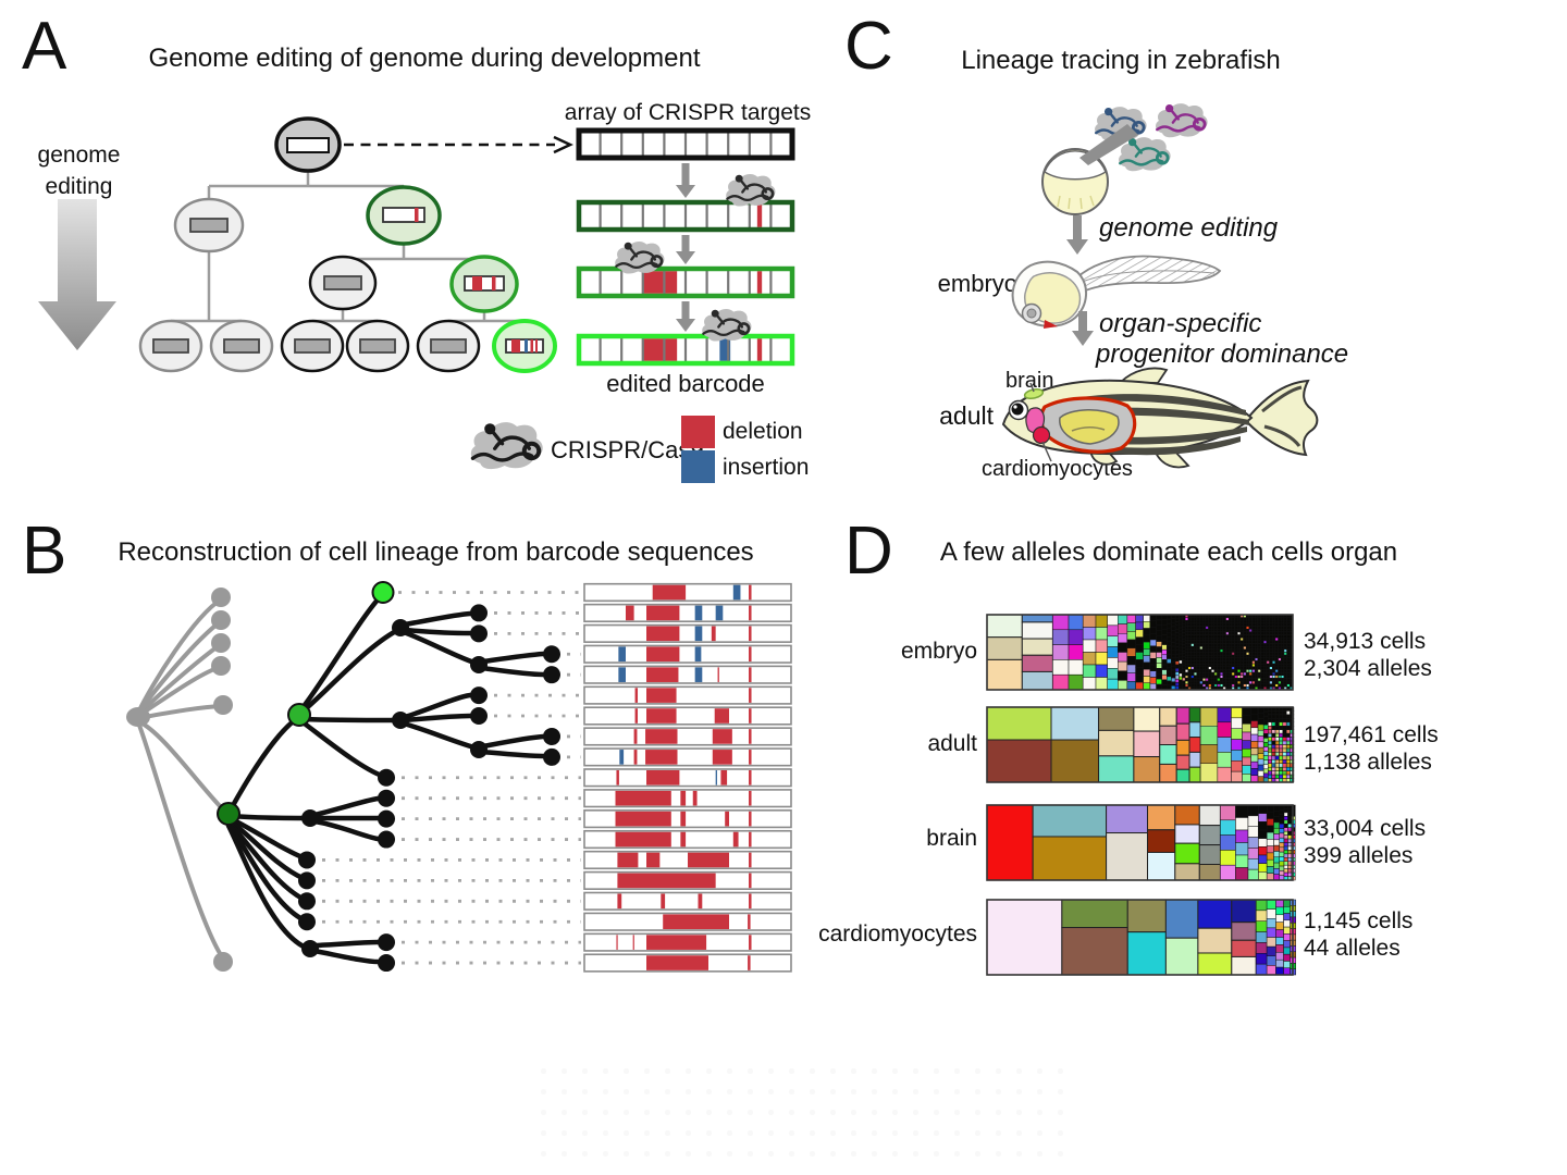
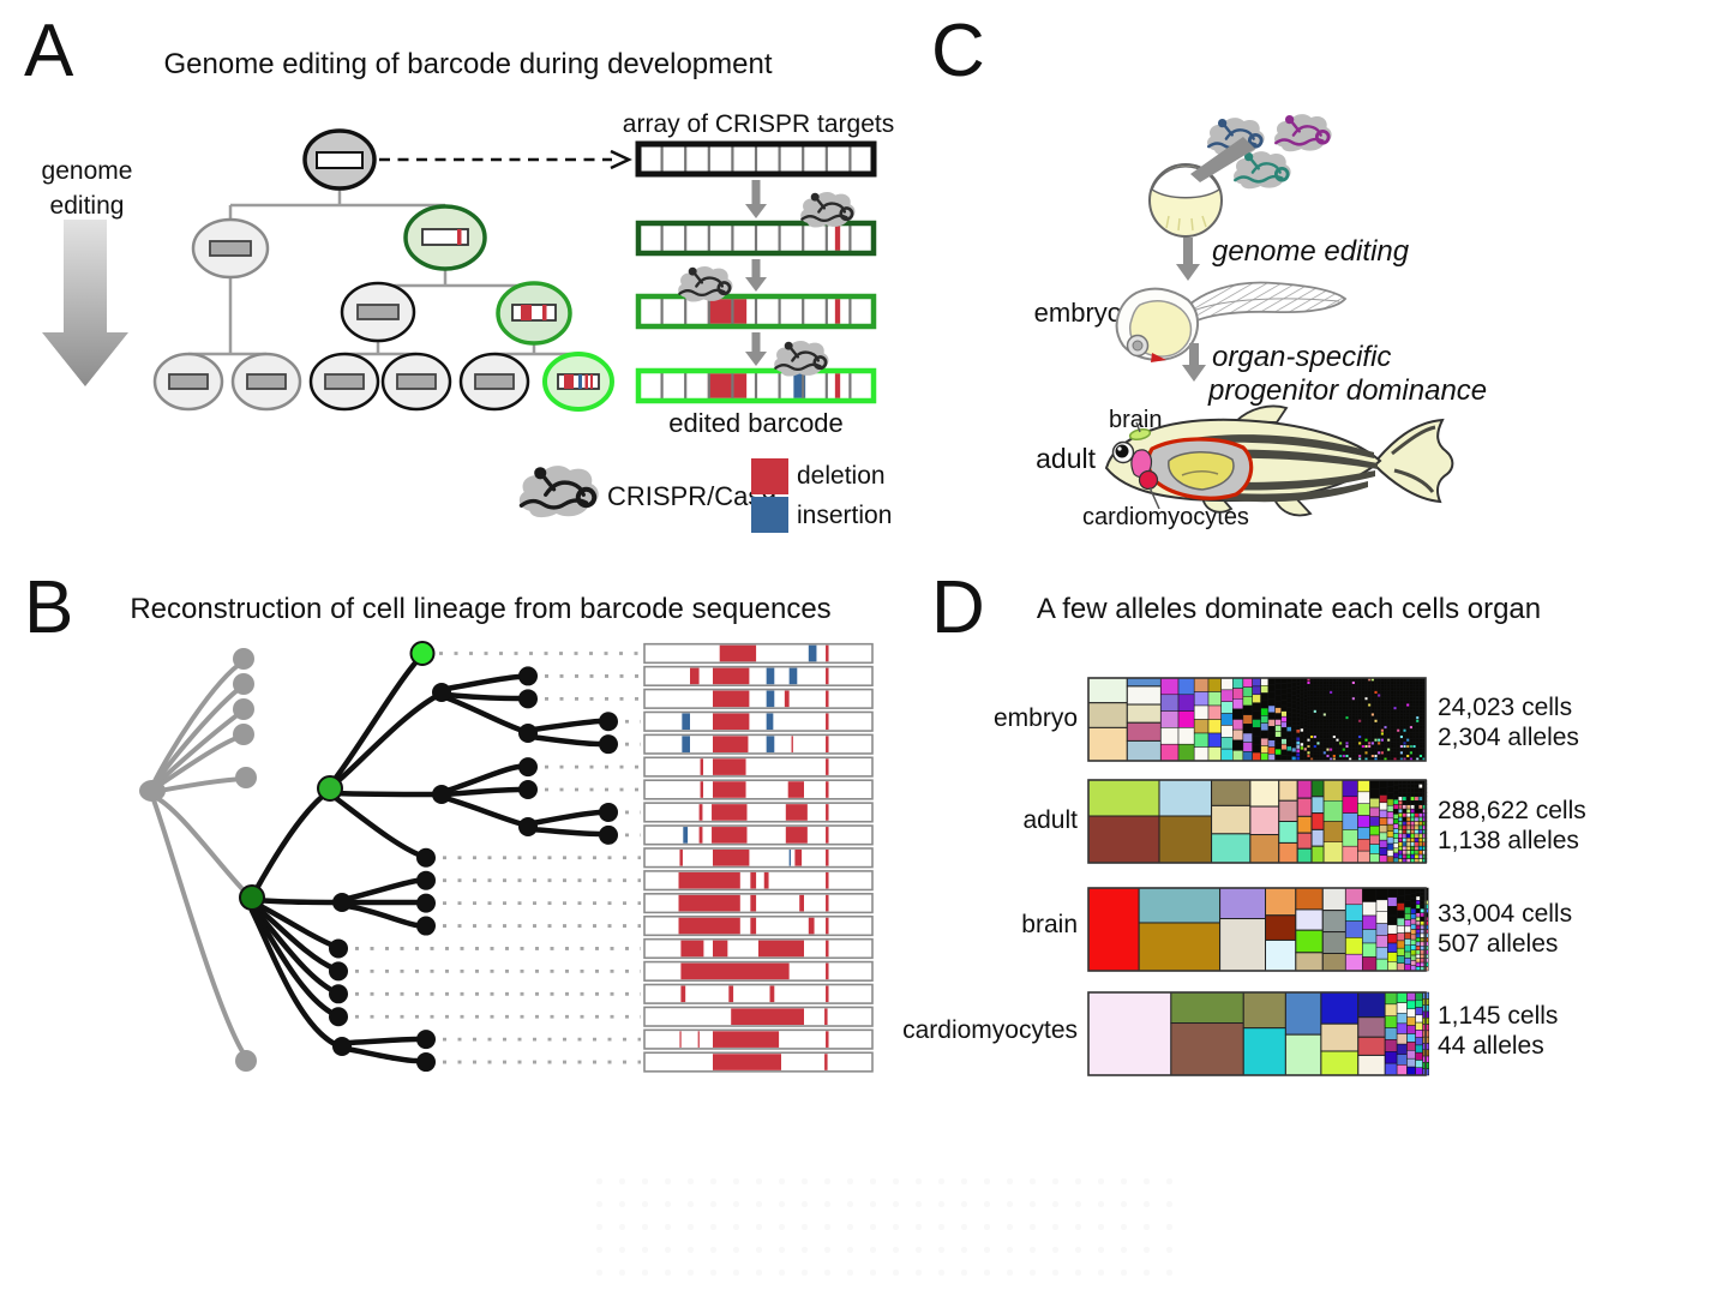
  A
- Genome editing of genome during development
+ Genome editing of barcode during development
  C
- Lineage tracing in zebrafish
  B
  Reconstruction of cell lineage from barcode sequences
  D
  A few alleles dominate each cells organ
  genome
  editing
  array of CRISPR targets
  edited barcode
  CRISPR/Ca
  deletion
  insertion
  genome editing
  embryo
  organ-specific
  progenitor dominance
  adult
  brain
  cardiomyocytes
  embryo
- 34,913 cells
+ 24,023 cells
  2,304 alleles
  adult
- 197,461 cells
+ 288,622 cells
  1,138 alleles
  brain
  33,004 cells
- 399 alleles
+ 507 alleles
  cardiomyocytes
  1,145 cells
  44 alleles
